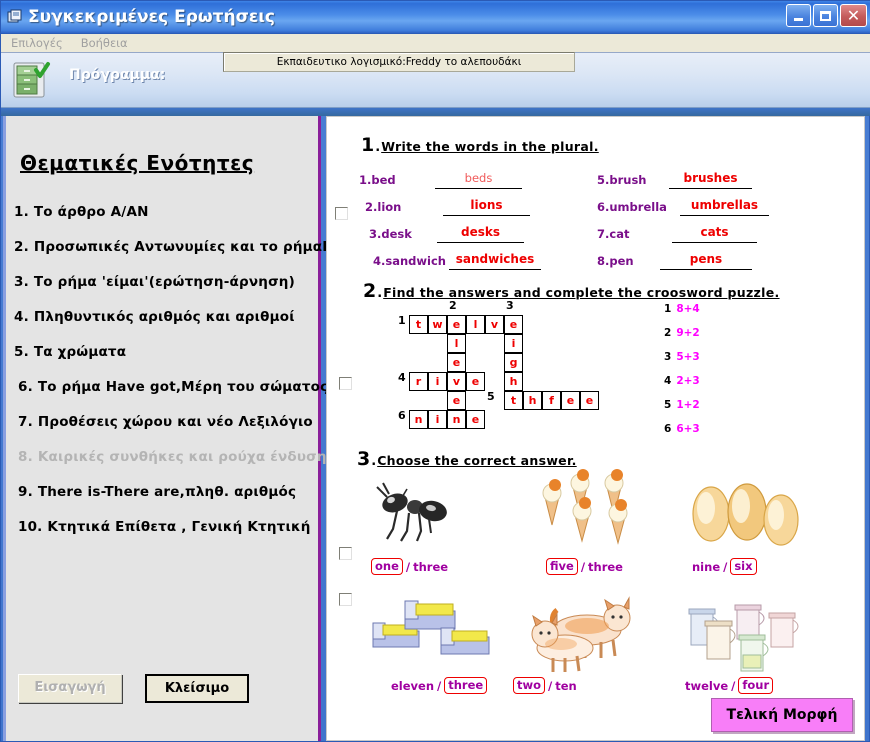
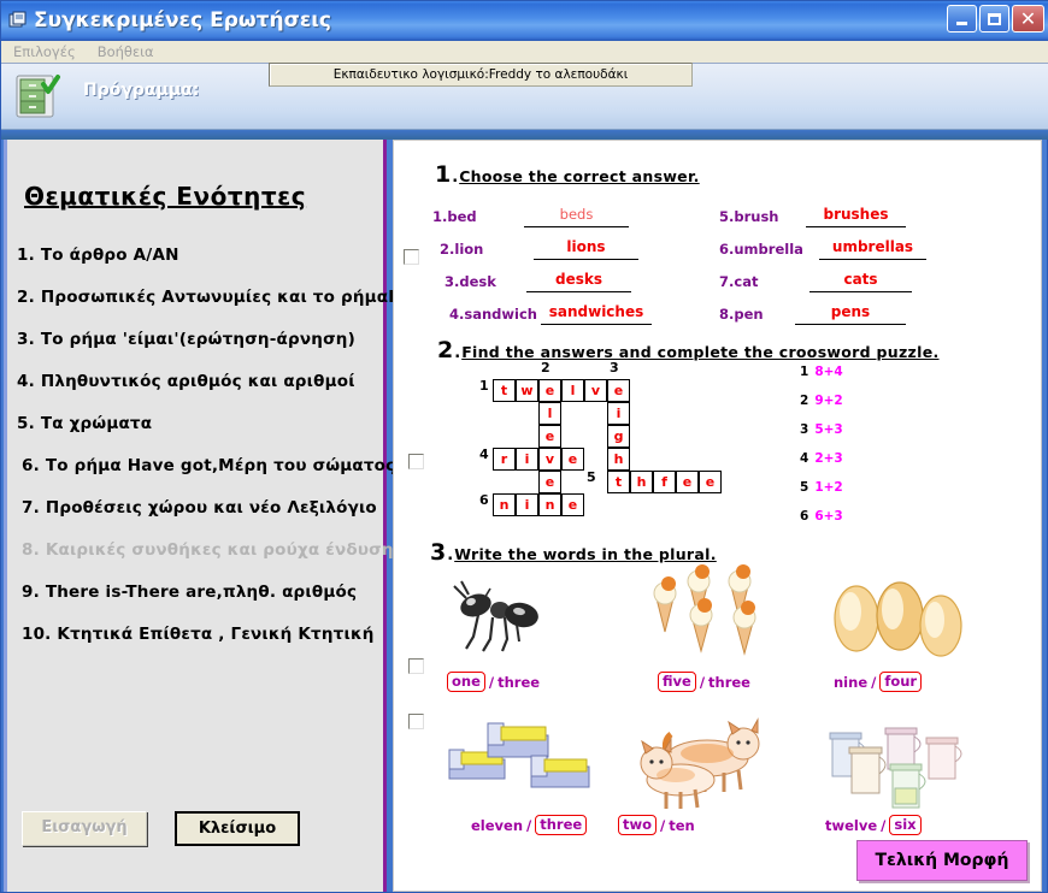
  Συγκεκριμένες Ερωτήσεις
  ✕
  Επιλογές
  Βοήθεια
  Πρόγραμμα:
  Εκπαιδευτικο λογισμικό:Freddy το αλεπουδάκι
  Θεματικές Ενότητες
  1. Το άρθρο A/AN
  2. Προσωπικές Αντωνυμίες και το ρήμα
  3. Το ρήμα 'είμαι'(ερώτηση-άρνηση)
  4. Πληθυντικός αριθμός και αριθμοί
  5. Τα χρώματα
  6. Το ρήμα Have got,Μέρη του σώματος
  7. Προθέσεις χώρου και νέο Λεξιλόγιο
  8. Καιρικές συνθήκες και ρούχα ένδυση
  9. There is-There are,πληθ. αριθμός
  10. Κτητικά Επίθετα , Γενική Κτητική
  Εισαγωγή
  Κλείσιμο
  1
  .
- Write the words in the plural.
+ Choose the correct answer.
  1.bed
  beds
  2.lion
  lions
  3.desk
  desks
  4.sandwich
  sandwiches
  5.brush
  brushes
  6.umbrella
  umbrellas
  7.cat
  cats
  8.pen
  pens
  2
  .
  Find the answers and complete the croosword puzzle.
  t
  w
  e
  l
  v
  e
  l
  i
  e
  g
  r
  i
  v
  e
  h
  e
  t
  h
  f
  e
  e
  n
  i
  n
  e
  1
  2
  3
  4
  5
  6
  1 8+4
  2 9+2
  3 5+3
  4 2+3
  5 1+2
  6 6+3
  3
  .
- Choose the correct answer.
+ Write the words in the plural.
  one
  /
  three
  five
  /
  three
  nine
  /
- six
+ four
  eleven
  /
  three
  two
  /
  ten
  twelve
  /
- four
+ six
  Τελική Μορφή
